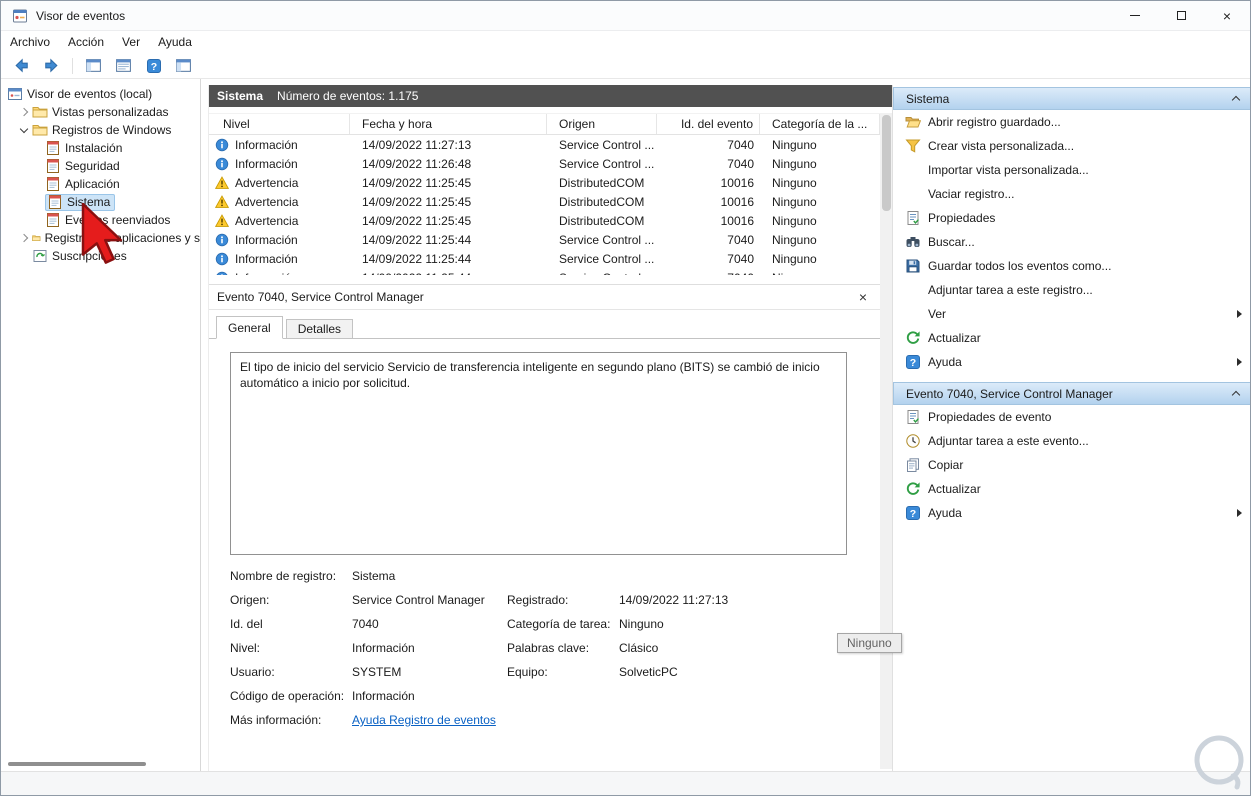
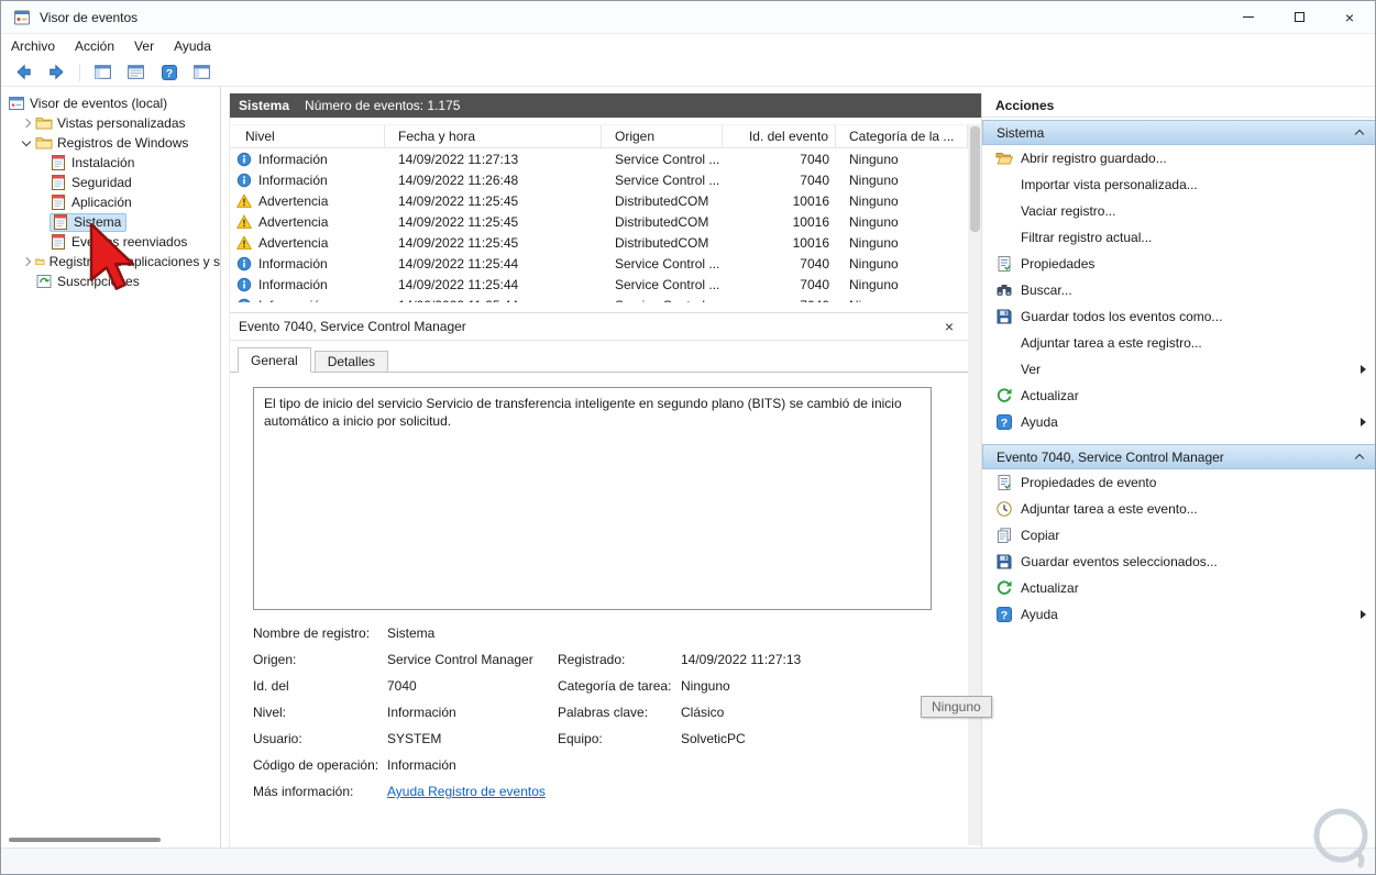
  Visor de eventos
  ×
  Archivo
  Acción
  Ver
  Ayuda
  Visor de eventos (local)
  Vistas personalizadas
  Registros de Windows
  Instalación
  Seguridad
  Aplicación
  Sistema
  Evs reenviados
  Registrplicaciones y s
  Suscripcies
  Sistema
  Número de eventos: 1.175
  Nivel
  Fecha y hora
  Origen
  Id. del evento
  Categoría de la ...
  Información
  14/09/2022 11:27:13
  Service Control ...
  7040
  Ninguno
  Información
  14/09/2022 11:26:48
  Service Control ...
  7040
  Ninguno
  Advertencia
  14/09/2022 11:25:45
  DistributedCOM
  10016
  Ninguno
  Advertencia
  14/09/2022 11:25:45
  DistributedCOM
  10016
  Ninguno
  Advertencia
  14/09/2022 11:25:45
  DistributedCOM
  10016
  Ninguno
  Información
  14/09/2022 11:25:44
  Service Control ...
  7040
  Ninguno
  Información
  14/09/2022 11:25:44
  Service Control ...
  7040
  Ninguno
  Evento 7040, Service Control Manager
  ×
  General
  Detalles
  El tipo de inicio del servicio Servicio de transferencia inteligente en segundo plano (BITS) se cambió de inicio automático a inicio por solicitud.
  Nombre de registro:
  Sistema
  Origen:
  Service Control Manager
  Registrado:
  14/09/2022 11:27:13
  Id. del
  7040
  Categoría de tarea:
  Ninguno
  Nivel:
  Información
  Palabras clave:
  Clásico
  Usuario:
  SYSTEM
  Equipo:
  SolveticPC
  Código de operación:
  Información
  Más información:
  Ayuda Registro de eventos
+ Acciones
  Sistema
  Abrir registro guardado...
- Crear vista personalizada...
  Importar vista personalizada...
  Vaciar registro...
+ Filtrar registro actual...
  Propiedades
  Buscar...
  Guardar todos los eventos como...
  Adjuntar tarea a este registro...
  Ver
  Actualizar
  Ayuda
  Evento 7040, Service Control Manager
  Propiedades de evento
  Adjuntar tarea a este evento...
  Copiar
+ Guardar eventos seleccionados...
  Actualizar
  Ayuda
  Ninguno
